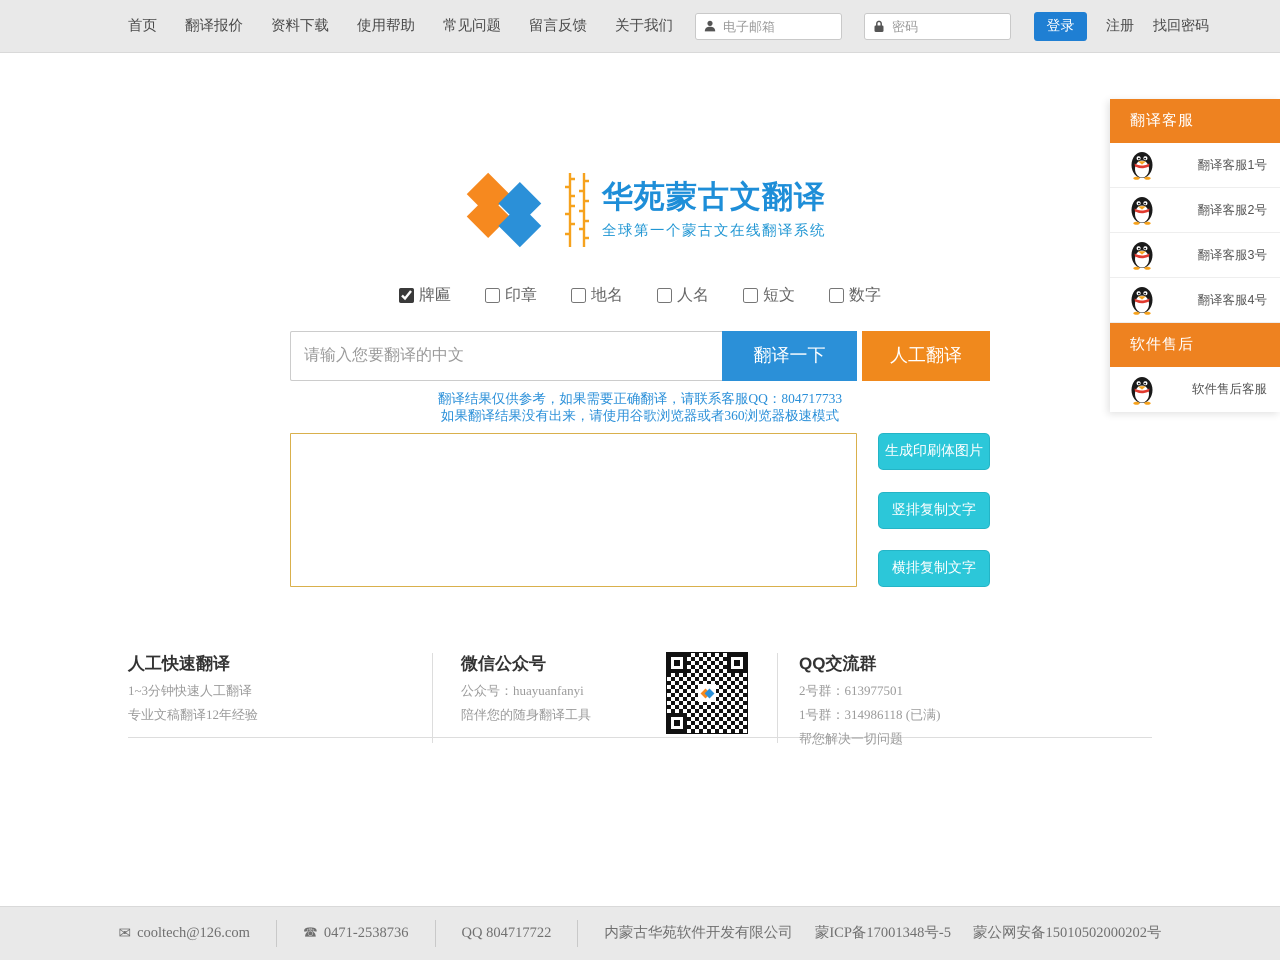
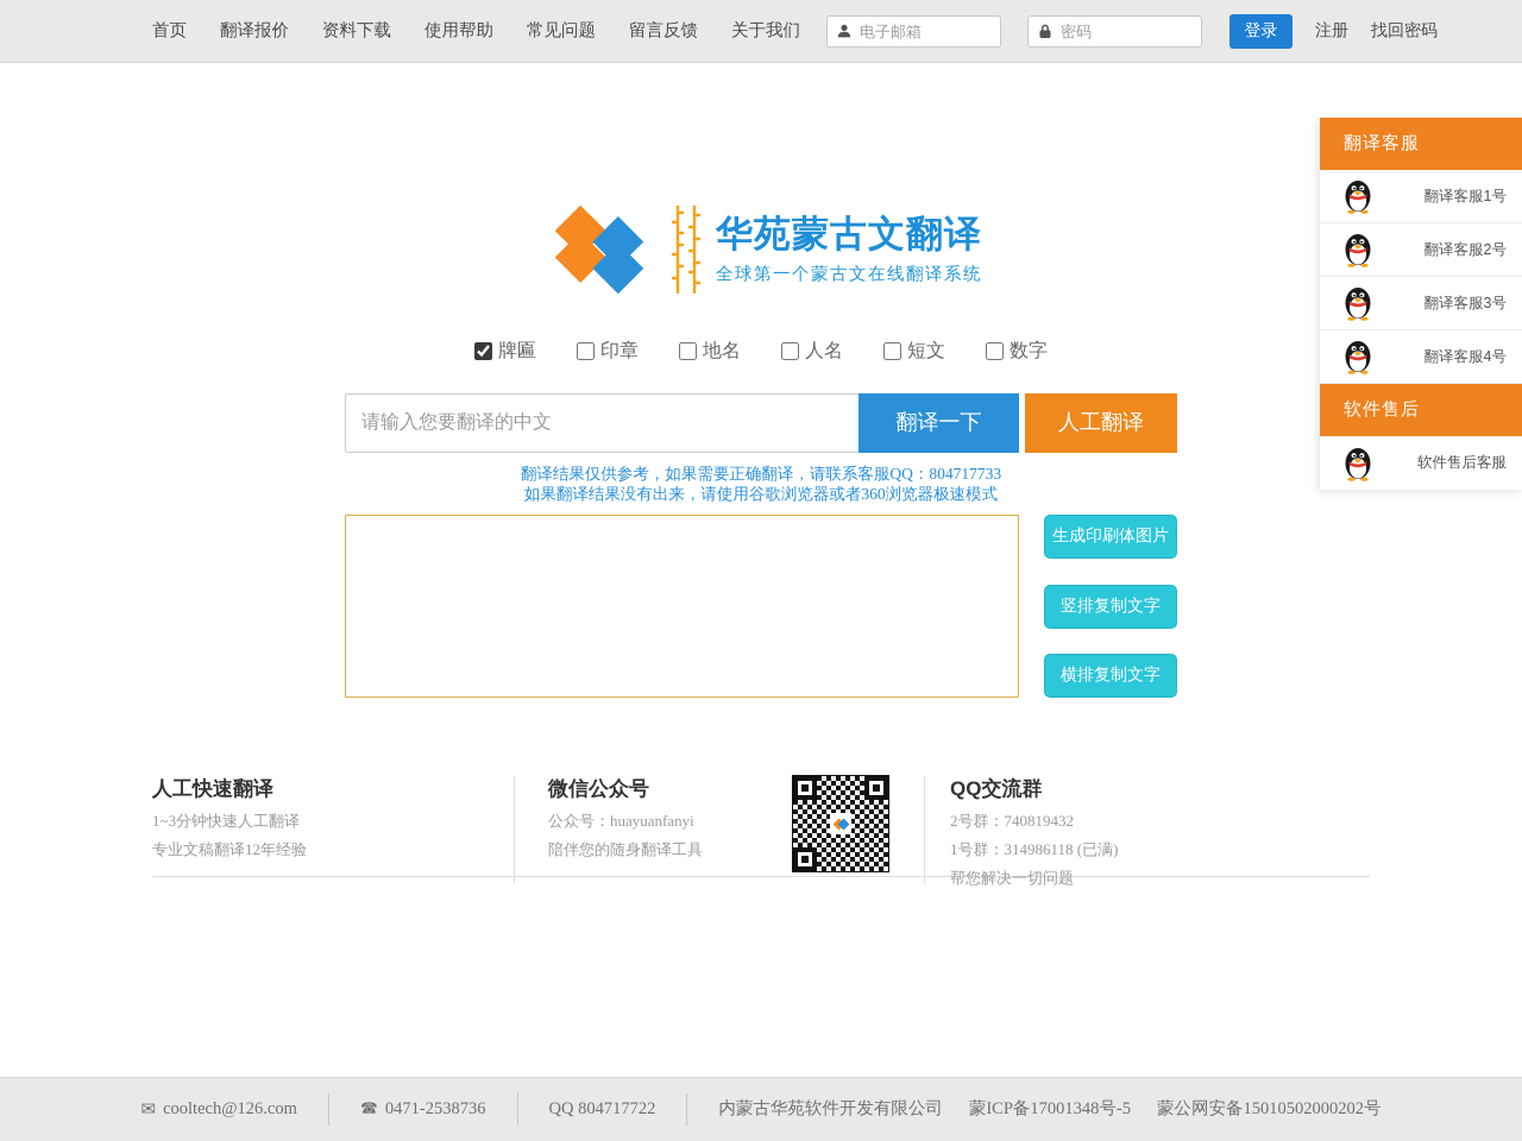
  首页
  翻译报价
  资料下载
  使用帮助
  常见问题
  留言反馈
  关于我们
  电子邮箱
  密码
  登录
  注册
  找回密码
  华苑蒙古文翻译
  全球第一个蒙古文在线翻译系统
  牌匾
  印章
  地名
  人名
  短文
  数字
  请输入您要翻译的中文
  翻译一下
  人工翻译
  翻译结果仅供参考，如果需要正确翻译，请联系客服QQ：804717733
  如果翻译结果没有出来，请使用谷歌浏览器或者360浏览器极速模式
  生成印刷体图片
  竖排复制文字
  横排复制文字
  人工快速翻译
  1~3分钟快速人工翻译
  专业文稿翻译12年经验
  微信公众号
  公众号：huayuanfanyi
  陪伴您的随身翻译工具
  QQ交流群
- 2号群：613977501
+ 2号群：740819432
  1号群：314986118 (已满)
  帮您解决一切问题
  翻译客服
  翻译客服1号
  翻译客服2号
  翻译客服3号
  翻译客服4号
  软件售后
  软件售后客服
  ✉
  cooltech@126.com
  ☎
  0471-2538736
  QQ 804717722
  内蒙古华苑软件开发有限公司
  蒙ICP备17001348号-5
  蒙公网安备15010502000202号
